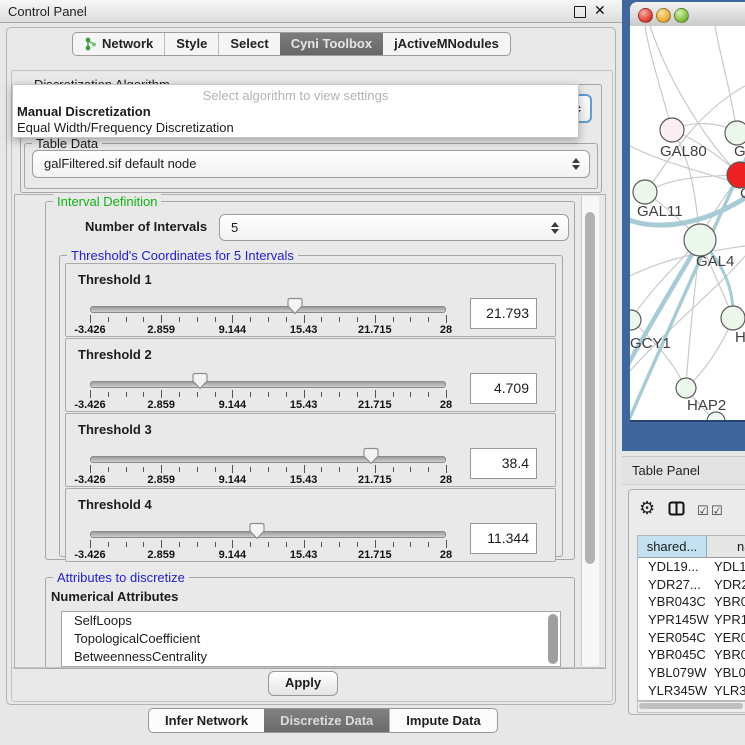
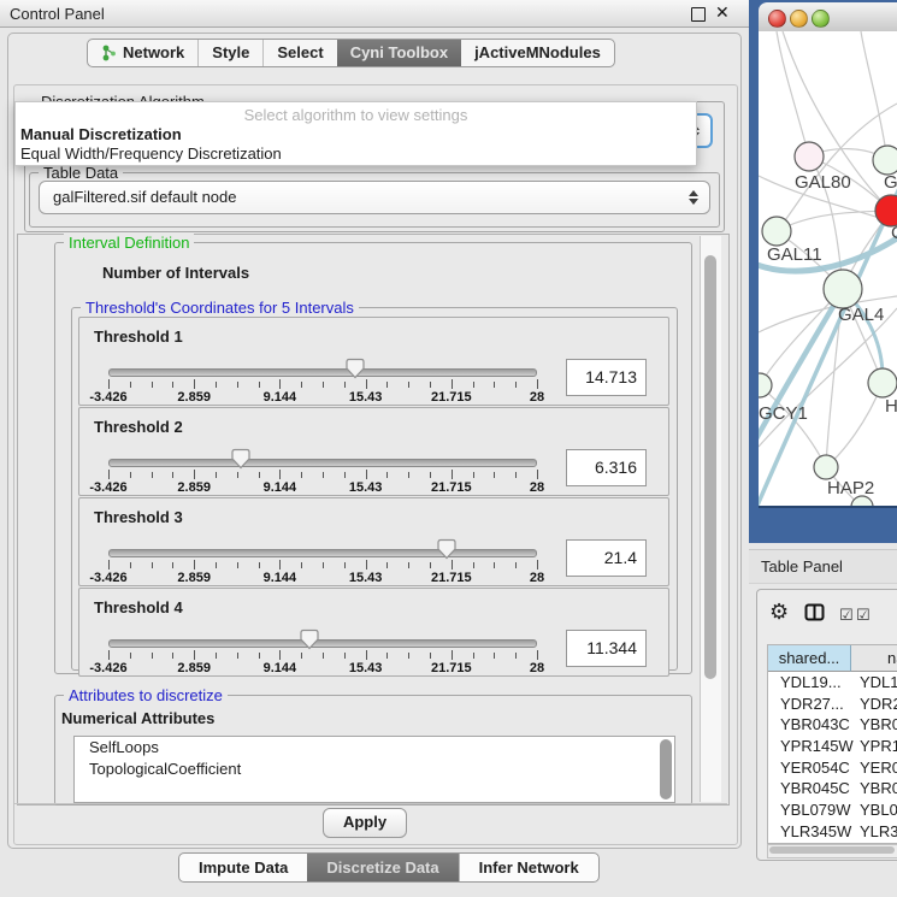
  Control Panel
  ✕
  Network
  Style
  Select
  Cyni Toolbox
  jActiveMNodules
  Table Data
  galFiltered.sif default node
  Select algorithm to view settings
  Manual Discretization
  Equal Width/Frequency Discretization
  Interval Definition
  Number of Intervals
- 5
  Threshold's Coordinates for 5 Intervals
  Threshold 1
  -3.426
  2.859
  9.144
  15.43
  21.715
  28
- 21.793
+ 14.713
  Threshold 2
  -3.426
  2.859
  9.144
  15.43
  21.715
  28
- 4.709
+ 6.316
  Threshold 3
  -3.426
  2.859
  9.144
  15.43
  21.715
  28
- 38.4
+ 21.4
  Threshold 4
  -3.426
  2.859
  9.144
  15.43
  21.715
  28
  11.344
  Attributes to discretize
  Numerical Attributes
  SelfLoops
  TopologicalCoefficient
- BetweennessCentrality
  Apply
- Infer Network
+ Impute Data
  Discretize Data
- Impute Data
+ Infer Network
  GAL80
  GAL11
  GAL4
  GCY1
  H
  HAP2
  Table Panel
  ⚙
  ☑
  ☑
  shared...
  YDL19...
  YDL1
  YDR27...
  YDR
  YBR043C
  YBR0
  YPR145W
  YPR1
  YER054C
  YER0
  YBR045C
  YBR0
  YBL079W
  YBL0
  YLR345W
  YLR3
